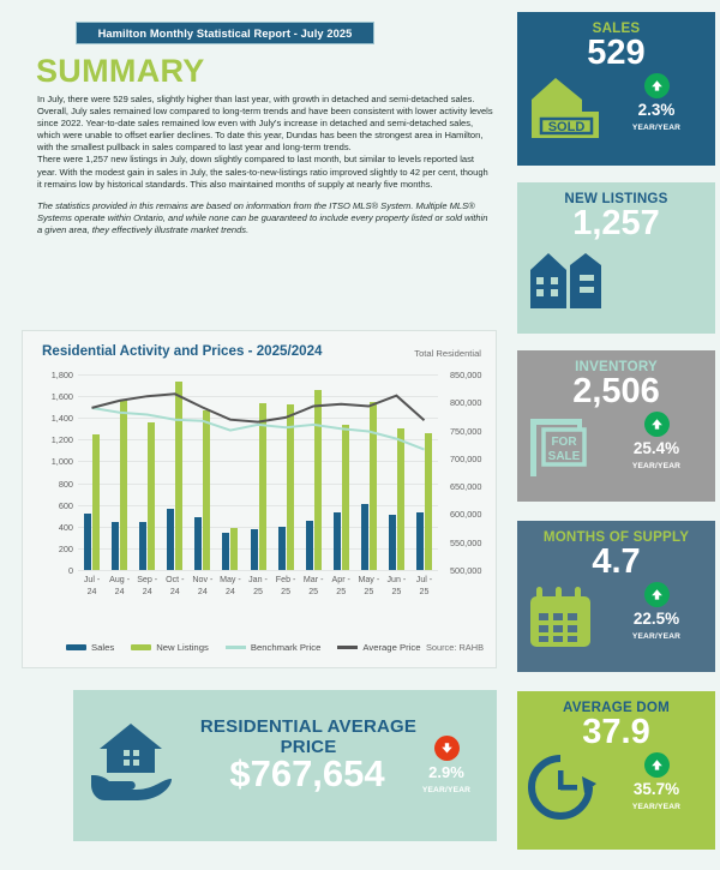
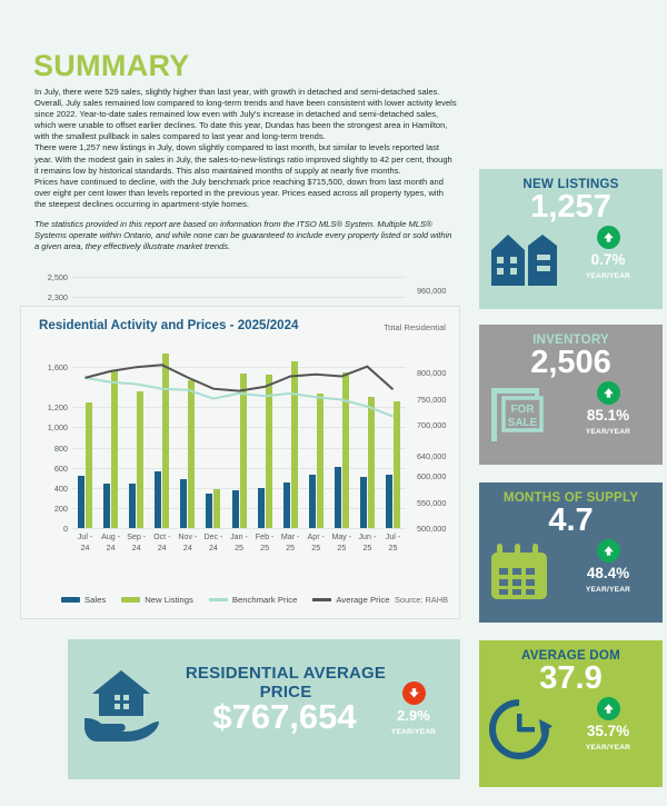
- Hamilton Monthly Statistical Report - July 2025
  SUMMARY
  In July, there were 529 sales, slightly higher than last year, with growth in detached and semi-detached sales. Overall, July sales remained low compared to long-term trends and have been consistent with lower activity levels since 2022. Year-to-date sales remained low even with July's increase in detached and semi-detached sales, which were unable to offset earlier declines. To date this year, Dundas has been the strongest area in Hamilton, with the smallest pullback in sales compared to last year and long-term trends.
  There were 1,257 new listings in July, down slightly compared to last month, but similar to levels reported last year. With the modest gain in sales in July, the sales-to-new-listings ratio improved slightly to 42 per cent, though it remains low by historical standards. This also maintained months of supply at nearly five months.
+ Prices have continued to decline, with the July benchmark price reaching $715,500, down from last month and over eight per cent lower than levels reported in the previous year. Prices eased across all property types, with the steepest declines occurring in apartment-style homes.
- The statistics provided in this remains are based on information from the ITSO MLS® System. Multiple MLS® Systems operate within Ontario, and while none can be guaranteed to include every property listed or sold within a given area, they effectively illustrate market trends.
+ The statistics provided in this report are based on information from the ITSO MLS® System. Multiple MLS® Systems operate within Ontario, and while none can be guaranteed to include every property listed or sold within a given area, they effectively illustrate market trends.
  Residential Activity and Prices - 2025/2024
  Total Residential
  0
  200
  400
  600
  800
  1,000
  1,200
- 1,400
+ 2,300
  1,600
- 1,800
+ 2,500
  500,000
  550,000
  600,000
- 650,000
+ 960,000
  700,000
  750,000
  800,000
- 850,000
+ 640,000
  Jul - 24
  Aug - 24
  Sep - 24
  Oct - 24
  Nov - 24
- May - 24
+ Dec - 24
  Jan - 25
  Feb - 25
  Mar - 25
  Apr - 25
  May - 25
  Jun - 25
  Jul - 25
  Sales
  New Listings
  Benchmark Price
  Average Price
  Source: RAHB
  RESIDENTIAL AVERAGE PRICE
  $767,654
  2.9%
- SALES
- 529
- SOLD
- 2.3%
  NEW LISTINGS
  1,257
+ 0.7%
  INVENTORY
  2,506
  FOR
  SALE
- 25.4%
+ 85.1%
  MONTHS OF SUPPLY
  4.7
- 22.5%
+ 48.4%
  AVERAGE DOM
  37.9
  35.7%
